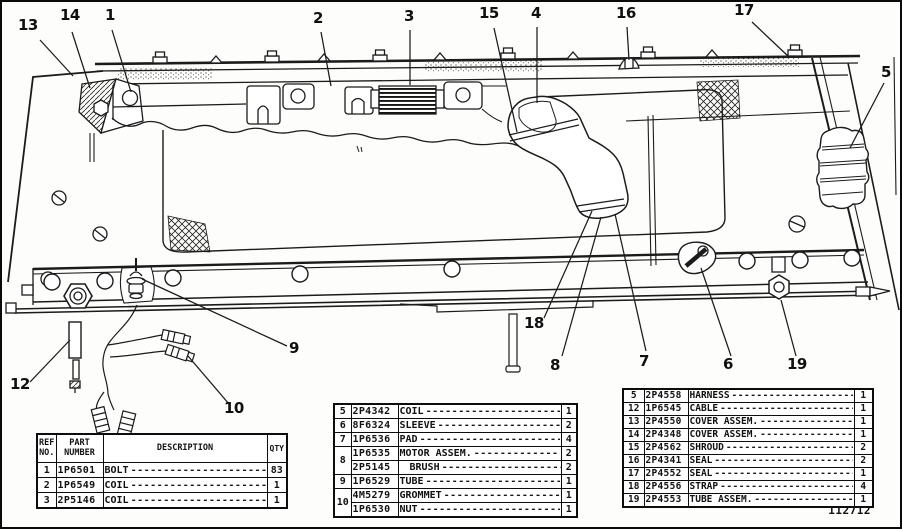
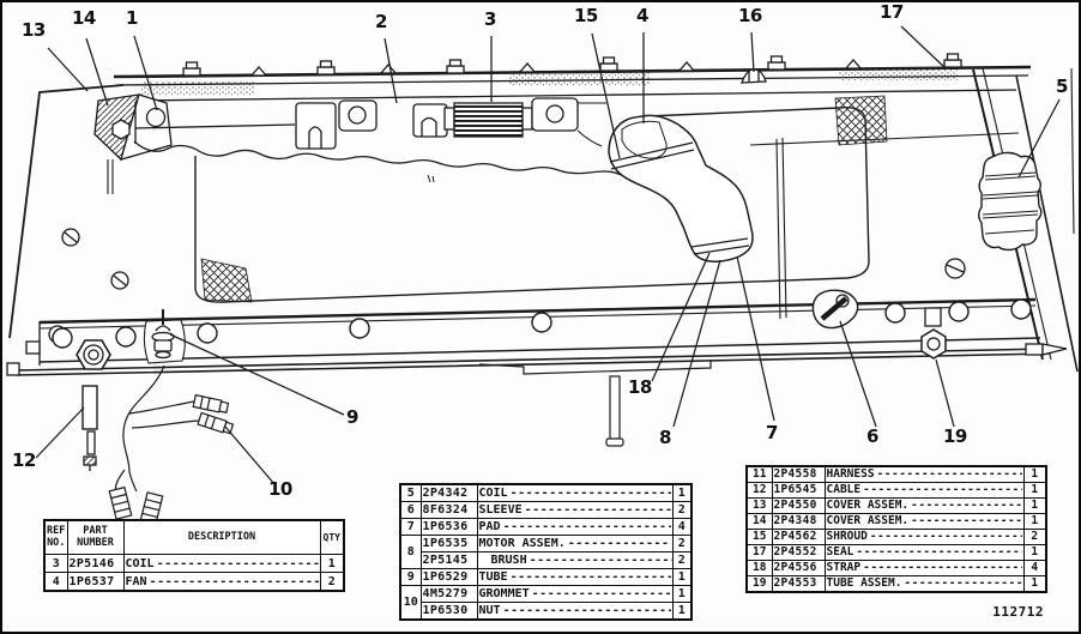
  13
  14
  1
  2
  3
  15
  4
  16
  17
  5
  18
  8
  7
  6
  19
  9
  10
  12
  REFNO.	PARTNUMBER	DESCRIPTION	QTY
- 1	1P6501	BOLT	83
- 2	1P6549	COIL	1
  3	2P5146	COIL	1
+ 4	1P6537	FAN	2
  5	2P4342	COIL	1
  6	8F6324	SLEEVE	2
  7	1P6536	PAD	4
  8	1P6535	MOTOR ASSEM.	2
  2P5145	BRUSH	2
  9	1P6529	TUBE	1
  10	4M5279	GROMMET	1
  1P6530	NUT	1
- 5	2P4558	HARNESS	1
+ 11	2P4558	HARNESS	1
  12	1P6545	CABLE	1
  13	2P4550	COVER ASSEM.	1
  14	2P4348	COVER ASSEM.	1
  15	2P4562	SHROUD	2
- 16	2P4341	SEAL	2
  17	2P4552	SEAL	1
  18	2P4556	STRAP	4
  19	2P4553	TUBE ASSEM.	1
  112712
